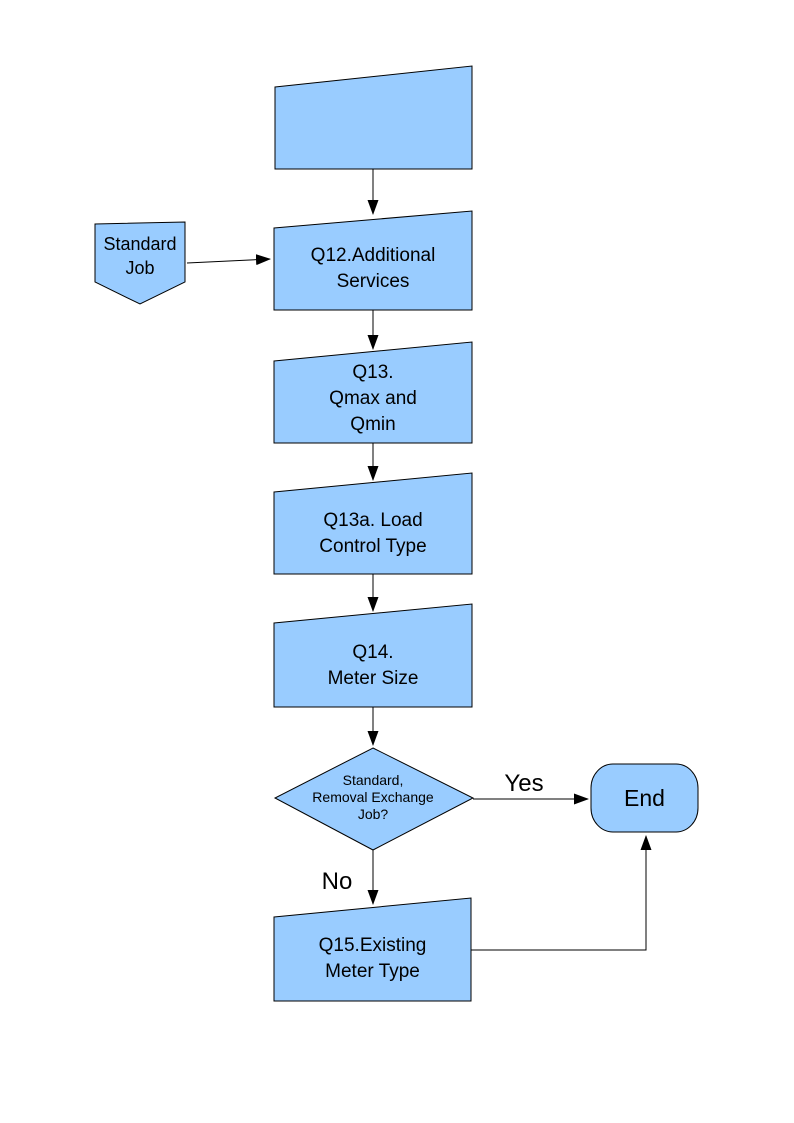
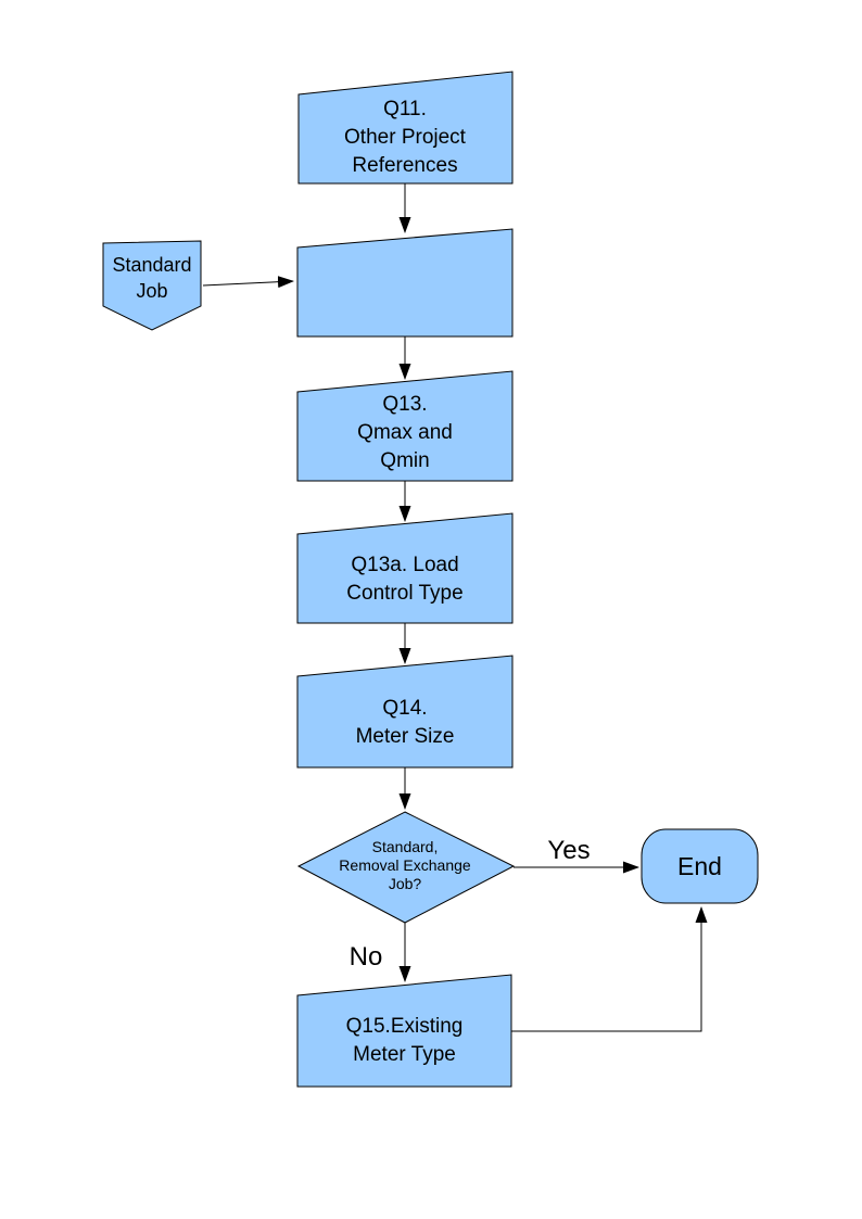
+ Q11.
+ Other Project
+ References
  Standard
  Job
- Q12.Additional
- Services
  Q13.
  Qmax and
  Qmin
  Q13a. Load
  Control Type
  Q14.
  Meter Size
  Standard,
  Removal Exchange
  Job?
  End
  Q15.Existing
  Meter Type
  Yes
  No
